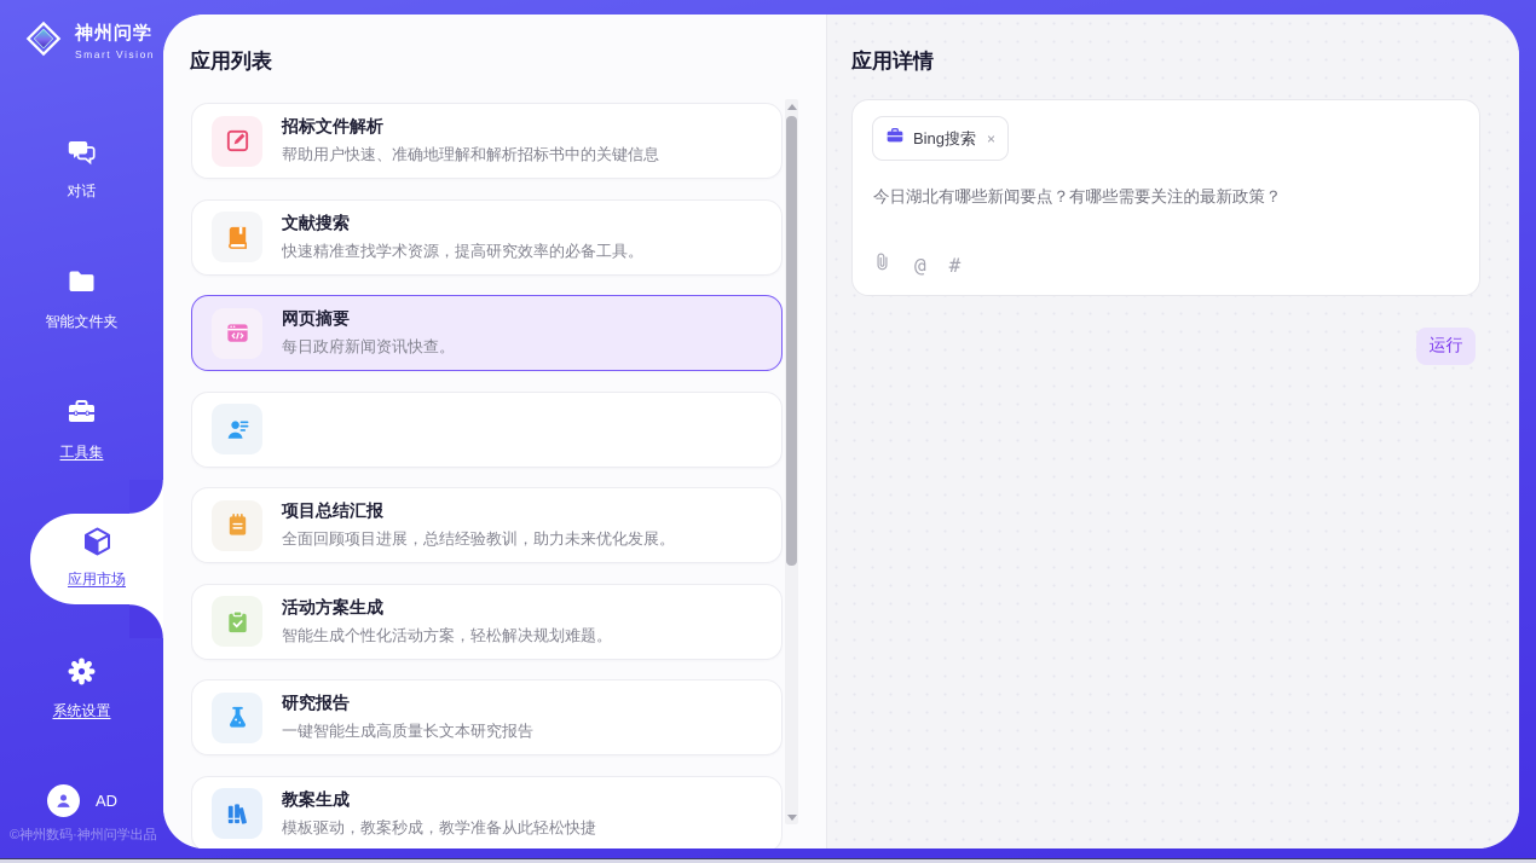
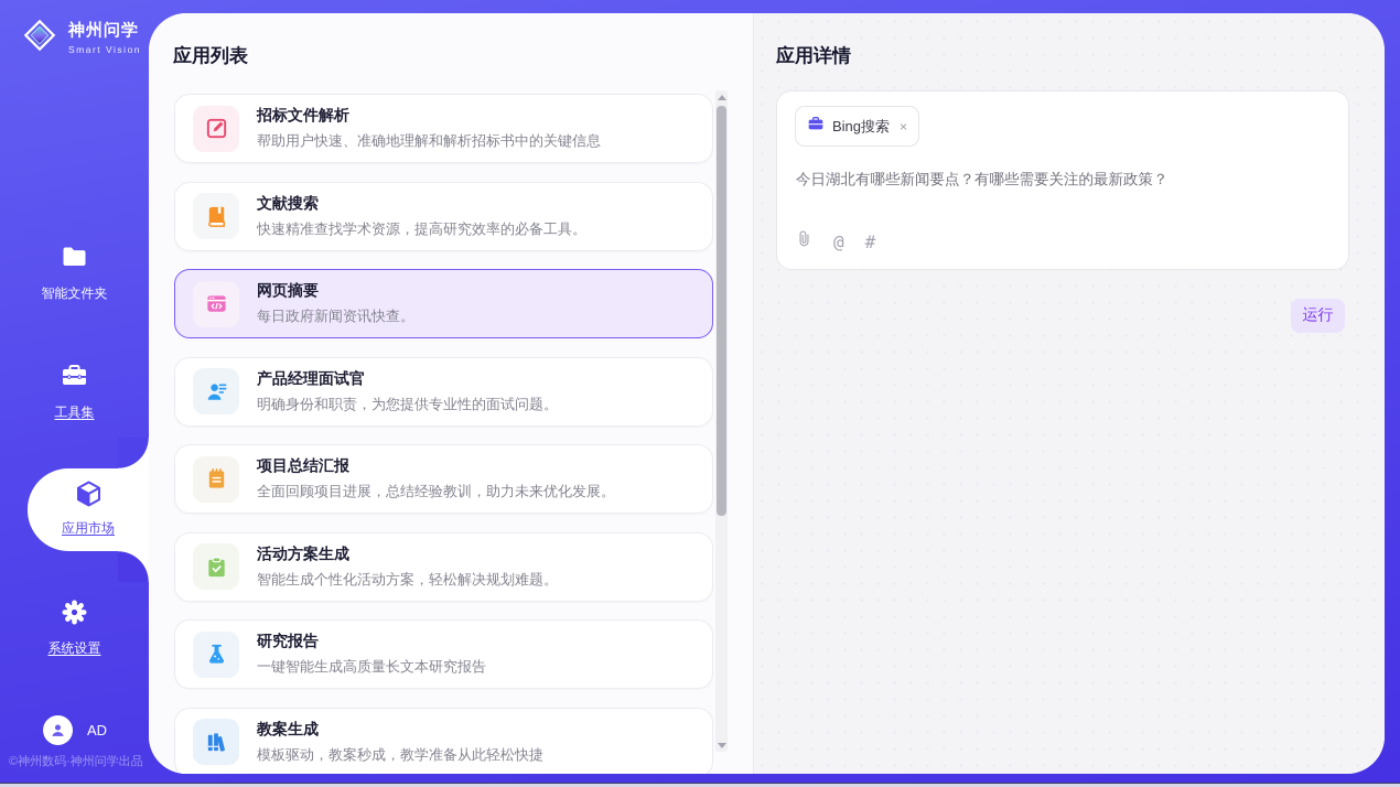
  神州问学
  Smart Vision
- 对话
  智能文件夹
  工具集
  应用市场
  系统设置
  AD
  ©神州数码·神州问学出品
  应用列表
  招标文件解析
  帮助用户快速、准确地理解和解析招标书中的关键信息
  文献搜索
  快速精准查找学术资源，提高研究效率的必备工具。
  网页摘要
  每日政府新闻资讯快查。
+ 产品经理面试官
+ 明确身份和职责，为您提供专业性的面试问题。
  项目总结汇报
  全面回顾项目进展，总结经验教训，助力未来优化发展。
  活动方案生成
  智能生成个性化活动方案，轻松解决规划难题。
  研究报告
  一键智能生成高质量长文本研究报告
  教案生成
  模板驱动，教案秒成，教学准备从此轻松快捷
  应用详情
  Bing搜索
  ×
  今日湖北有哪些新闻要点？有哪些需要关注的最新政策？
  @
  #
  运行
